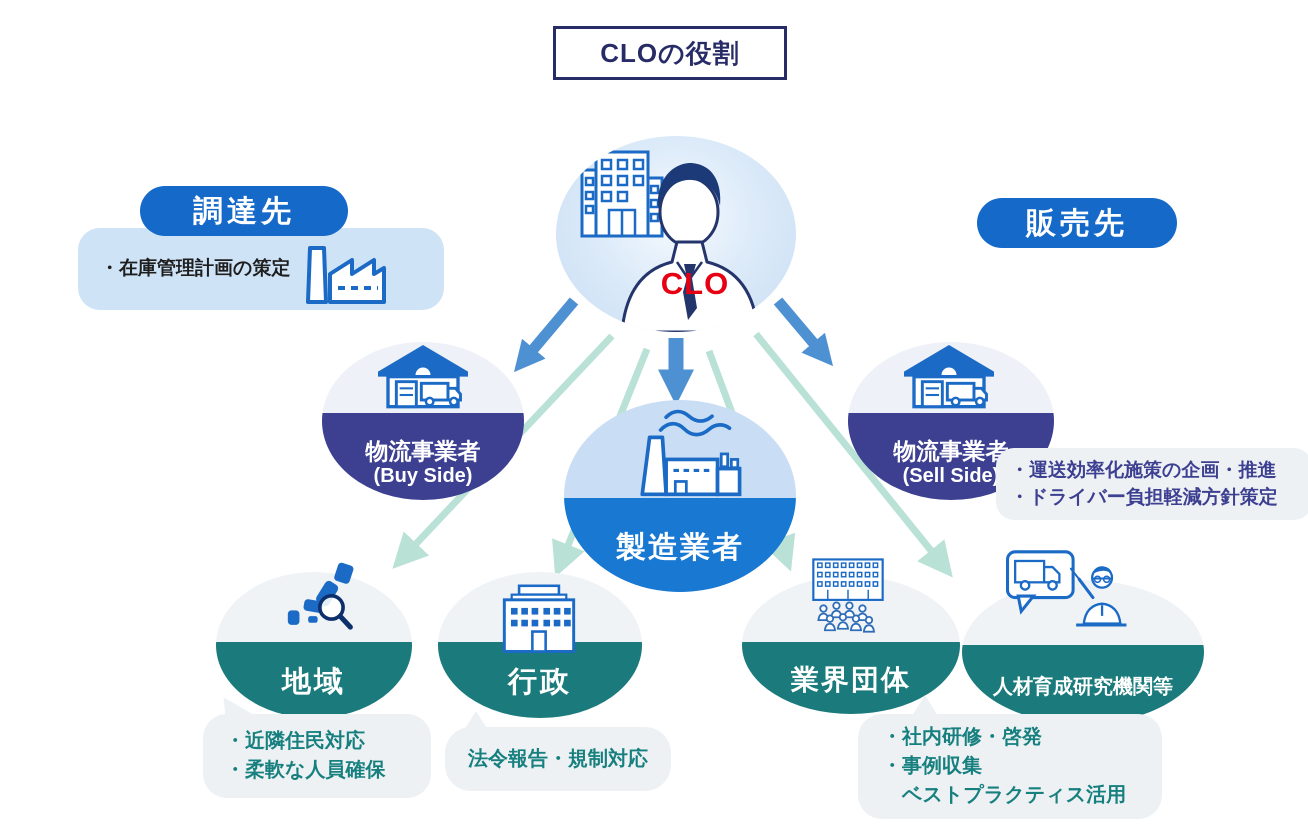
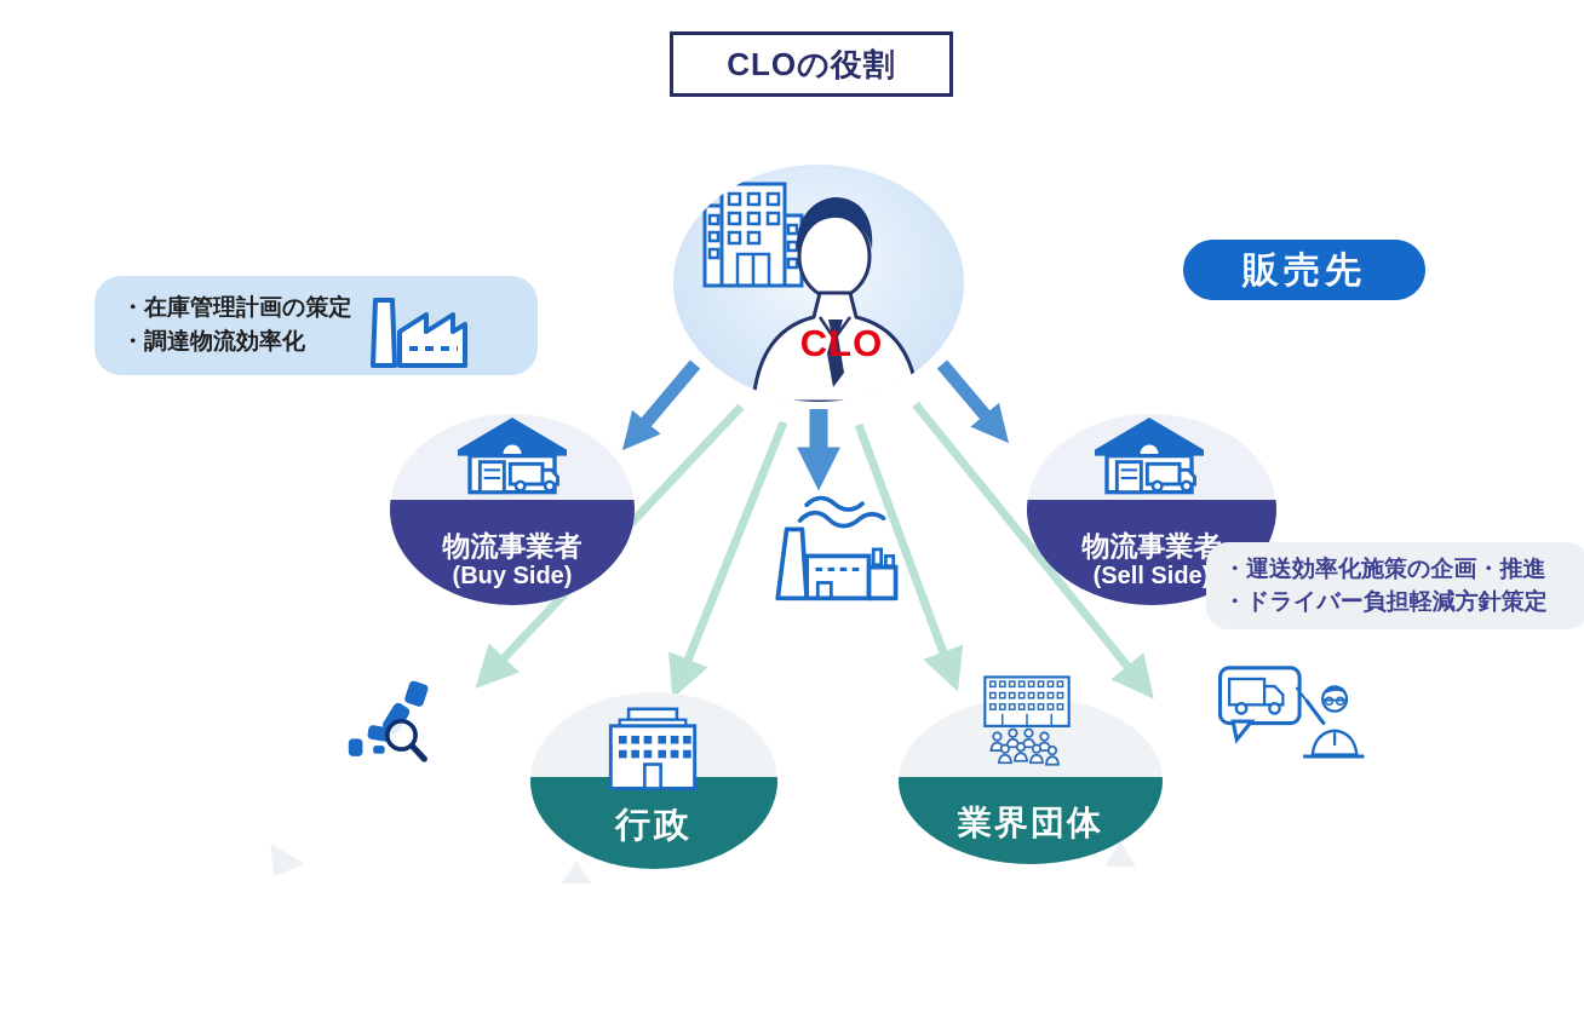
  CLOの役割
  CLO
- 調達先
  ・在庫管理計画の策定
+ ・調達物流効率化
  販売先
  物流事業者
  (Buy Side)
  物流事業者
  (Sell Side
  ・運送効率化施策の企画・推進
  ・ドライバー負担軽減方針策定
- 製造業者
- 地域
  行政
  業界団体
- 人材育成研究機関等
- ・近隣住民対応
- ・柔軟な人員確保
- 法令報告・規制対応
- ・社内研修・啓発
- ・事例収集
- ベストプラクティス活用
